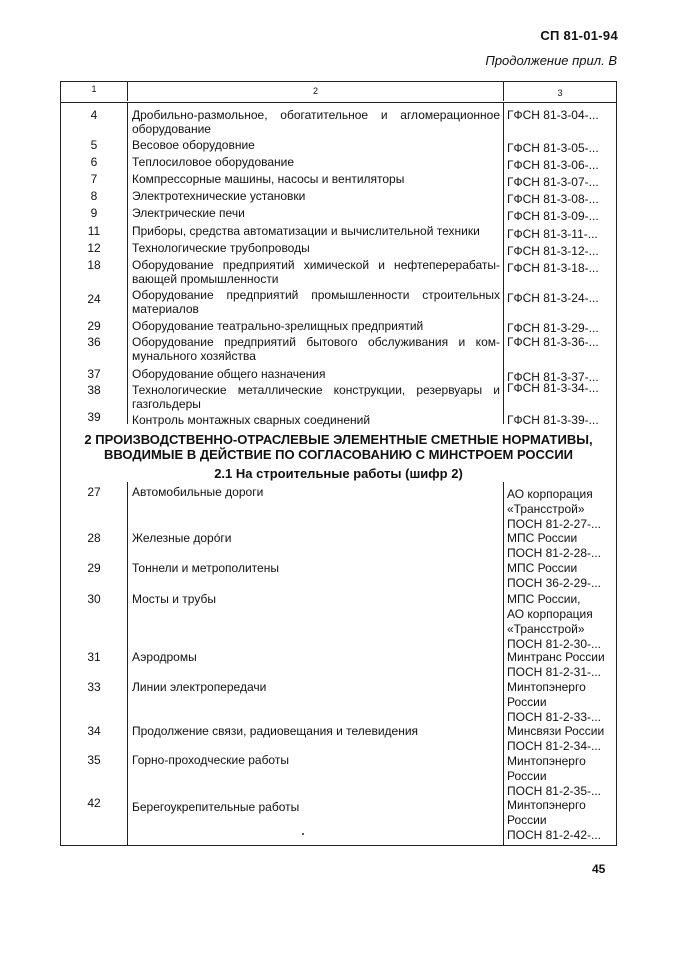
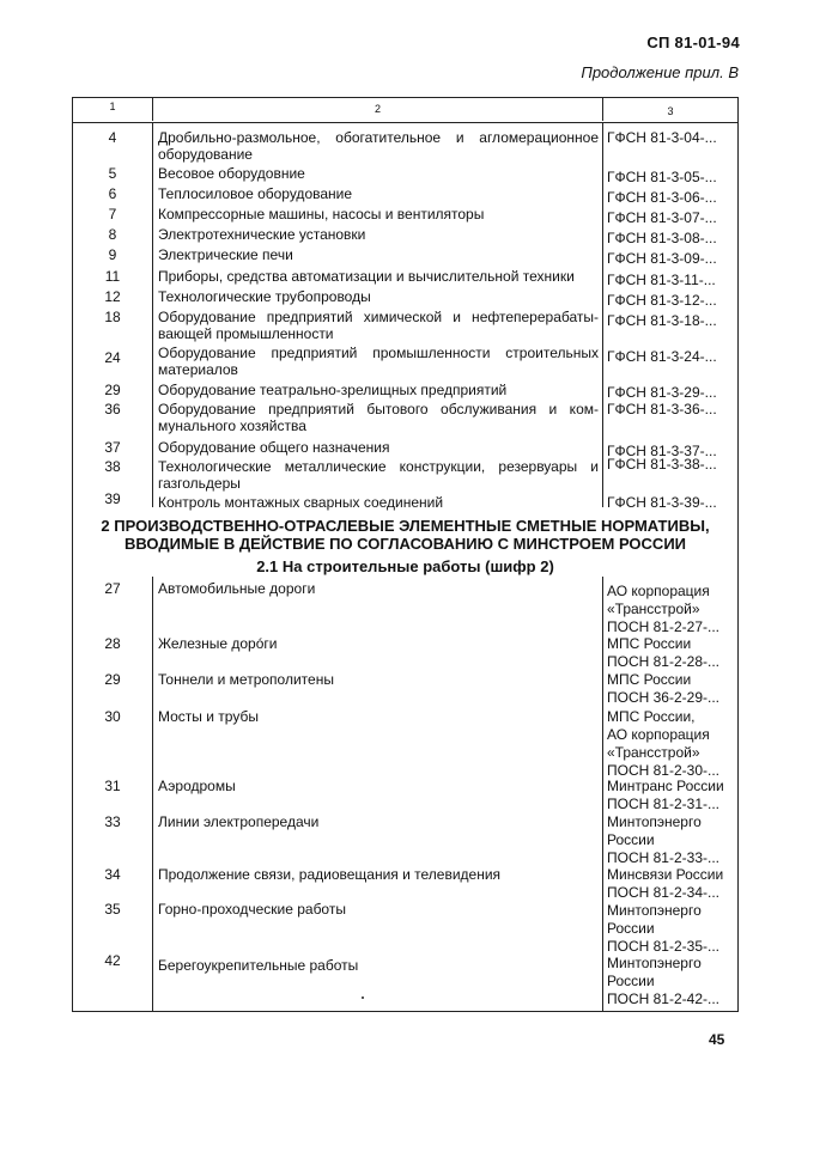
  СП 81-01-94
  Продолжение прил. В
  1
  2
  3
  4
  Дробильно-размольное, обогатительное и агломерационное оборудование
  ГФСН 81-3-04-...
  5
  Весовое оборудовние
  ГФСН 81-3-05-...
  6
  Теплосиловое оборудование
  ГФСН 81-3-06-...
  7
  Компрессорные машины, насосы и вентиляторы
  ГФСН 81-3-07-...
  8
  Электротехнические установки
  ГФСН 81-3-08-...
  9
  Электрические печи
  ГФСН 81-3-09-...
  11
  Приборы, средства автоматизации и вычислительной техники
  ГФСН 81-3-11-...
  12
  Технологические трубопроводы
  ГФСН 81-3-12-...
  18
  Оборудование предприятий химической и нефтеперерабаты-вающей промышленности
  ГФСН 81-3-18-...
  24
  Оборудование предприятий промышленности строительных материалов
  ГФСН 81-3-24-...
  29
  Оборудование театрально-зрелищных предприятий
  ГФСН 81-3-29-...
  36
  Оборудование предприятий бытового обслуживания и ком-мунального хозяйства
  ГФСН 81-3-36-...
  37
  Оборудование общего назначения
  ГФСН 81-3-37-...
  38
  Технологические металлические конструкции, резервуары и газгольдеры
- ГФСН 81-3-34-...
+ ГФСН 81-3-38-...
  39
  Контроль монтажных сварных соединений
  ГФСН 81-3-39-...
  2 ПРОИЗВОДСТВЕННО-ОТРАСЛЕВЫЕ ЭЛЕМЕНТНЫЕ СМЕТНЫЕ НОРМАТИВЫ,
  ВВОДИМЫЕ В ДЕЙСТВИЕ ПО СОГЛАСОВАНИЮ С МИНСТРОЕМ РОССИИ
  2.1 На строительные работы (шифр 2)
  27
  Автомобильные дороги
  АО корпорация
  «Трансстрой»
  ПОСН 81-2-27-...
  28
  Железные дорóги
  МПС России
  ПОСН 81-2-28-...
  29
  Тоннели и метрополитены
  МПС России
  ПОСН 36-2-29-...
  30
  Мосты и трубы
  МПС России,
  АО корпорация
  «Трансстрой»
  ПОСН 81-2-30-...
  31
  Аэродромы
  Минтранс России
  ПОСН 81-2-31-...
  33
  Линии электропередачи
  Минтопэнерго
  России
  ПОСН 81-2-33-...
  34
  Продолжение связи, радиовещания и телевидения
  Минсвязи России
  ПОСН 81-2-34-...
  35
  Горно-проходческие работы
  Минтопэнерго
  России
  ПОСН 81-2-35-...
  42
  Берегоукрепительные работы
  Минтопэнерго
  России
  ПОСН 81-2-42-...
  45
